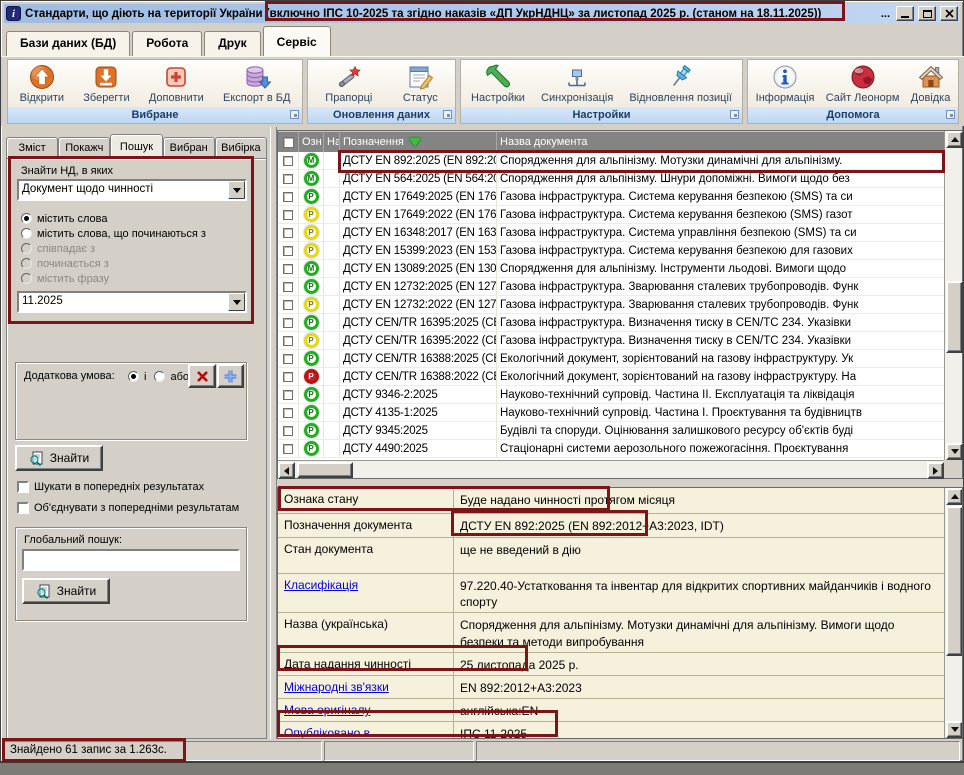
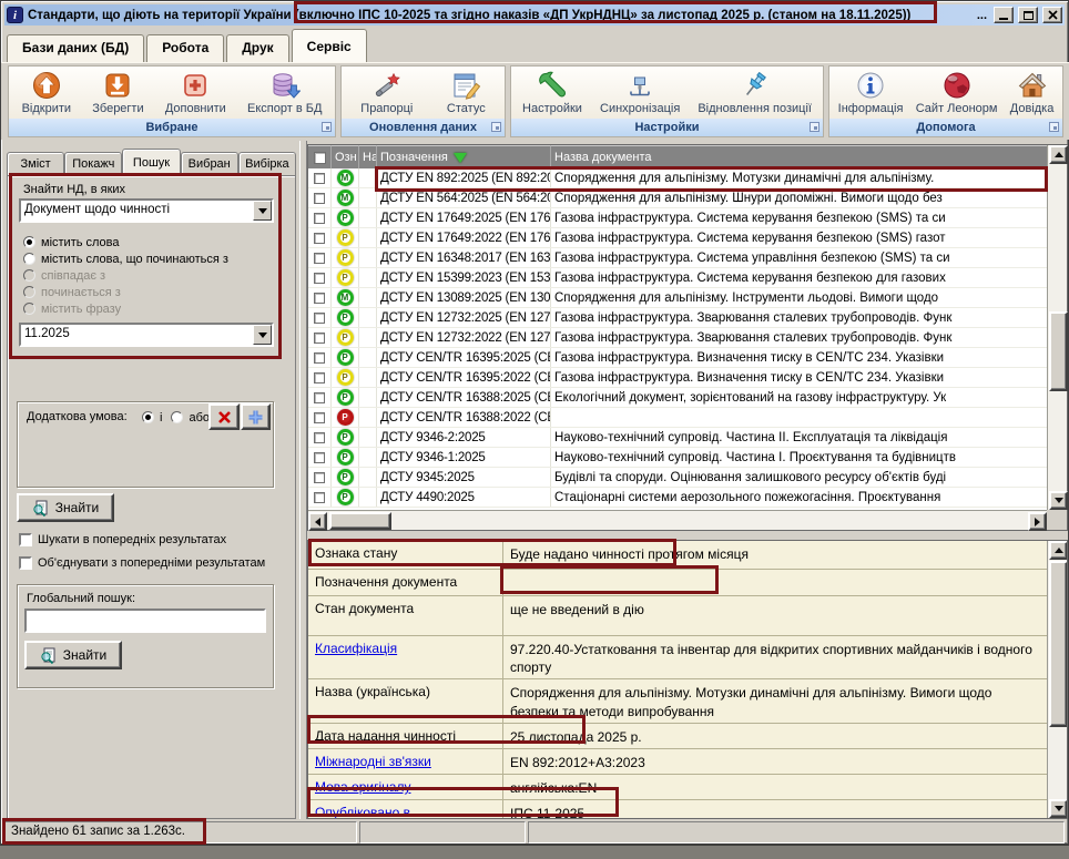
  i
  Стандарти, що діють на території України (включно ІПС 10-2025 та згідно наказів «ДП УкрНДНЦ» за листопад 2025 р. (станом на 18.11.2025))
  ...
  Бази даних (БД)
  Робота
  Друк
  Сервіс
  Відкрити
  Зберегти
  Доповнити
  Експорт в БД
  Вибране
  Прапорці
  Статус
  Оновлення даних
  Настройки
  Синхронізація
  Відновлення позиції
  Настройки
  Інформація
  Сайт Леонорм
  Довідка
  Допомога
  Зміст
  Покажч
  Пошук
  Вибран
  Вибірка
  Знайти НД, в яких
  Документ щодо чинності
  містить слова
  містить слова, що починаються з
  співпадає з
  починається з
  містить фразу
  11.2025
  Додаткова умова:
  і
  або
  Знайти
  Шукати в попередніх результатах
  Об'єднувати з попередніми результатам
  Глобальний пошук:
  Знайти
  Озн
  Позначення
  Назва документа
  М
  ДСТУ EN 892:2025 (EN 892:20
  Спорядження для альпінізму. Мотузки динамічні для альпінізму.
  М
  ДСТУ EN 564:2025 (EN 564:20
  Спорядження для альпінізму. Шнури допоміжні. Вимоги щодо без
  Р
  ДСТУ EN 17649:2025 (EN 176
  Газова інфраструктура. Система керування безпекою (SMS) та си
  Р
  ДСТУ EN 17649:2022 (EN 176
  Газова інфраструктура. Система керування безпекою (SMS) газот
  Р
  ДСТУ EN 16348:2017 (EN 163
  Газова інфраструктура. Система управління безпекою (SMS) та си
  Р
  ДСТУ EN 15399:2023 (EN 153
  Газова інфраструктура. Система керування безпекою для газових
  М
  ДСТУ EN 13089:2025 (EN 130
  Спорядження для альпінізму. Інструменти льодові. Вимоги щодо
  Р
  ДСТУ EN 12732:2025 (EN 127
  Газова інфраструктура. Зварювання сталевих трубопроводів. Функ
  Р
  ДСТУ EN 12732:2022 (EN 127
  Газова інфраструктура. Зварювання сталевих трубопроводів. Функ
  Р
  ДСТУ CEN/TR 16395:2025 (C
  Газова інфраструктура. Визначення тиску в CEN/ТС 234. Указівки
  Р
  ДСТУ CEN/TR 16395:2022 (C
  Газова інфраструктура. Визначення тиску в CEN/ТС 234. Указівки
  Р
  ДСТУ CEN/TR 16388:2025 (C
  Екологічний документ, зорієнтований на газову інфраструктуру. Ук
  Р
  ДСТУ CEN/TR 16388:2022 (C
- Екологічний документ, зорієнтований на газову інфраструктуру. На
  Р
  ДСТУ 9346-2:2025
  Науково-технічний супровід. Частина II. Експлуатація та ліквідація
  Р
- ДСТУ 4135-1:2025
+ ДСТУ 9346-1:2025
  Науково-технічний супровід. Частина I. Проєктування та будівництв
  Р
  ДСТУ 9345:2025
  Будівлі та споруди. Оцінювання залишкового ресурсу об'єктів буді
  Р
  ДСТУ 4490:2025
  Стаціонарні системи аерозольного пожежогасіння. Проєктування
  Ознака стану
  Буде надано чинності протягом місяця
  Позначення документа
- ДСТУ EN 892:2025 (EN 892:2012+A3:2023, IDT)
  Стан документа
  ще не введений в дію
  Класифікація
  97.220.40-Устатковання та інвентар для відкритих спортивних майданчиків і водного спорту
  Назва (українська)
  Спорядження для альпінізму. Мотузки динамічні для альпінізму. Вимоги щодо безпеки та методи випробування
  Дата надання чинності
  25 листопада 2025 р.
  Міжнародні зв'язки
  EN 892:2012+A3:2023
  Мова оригіналу
  англійська:EN
  Опубліковано в
  ІПС 11-2025
  Знайдено 61 запис за 1.263с.
